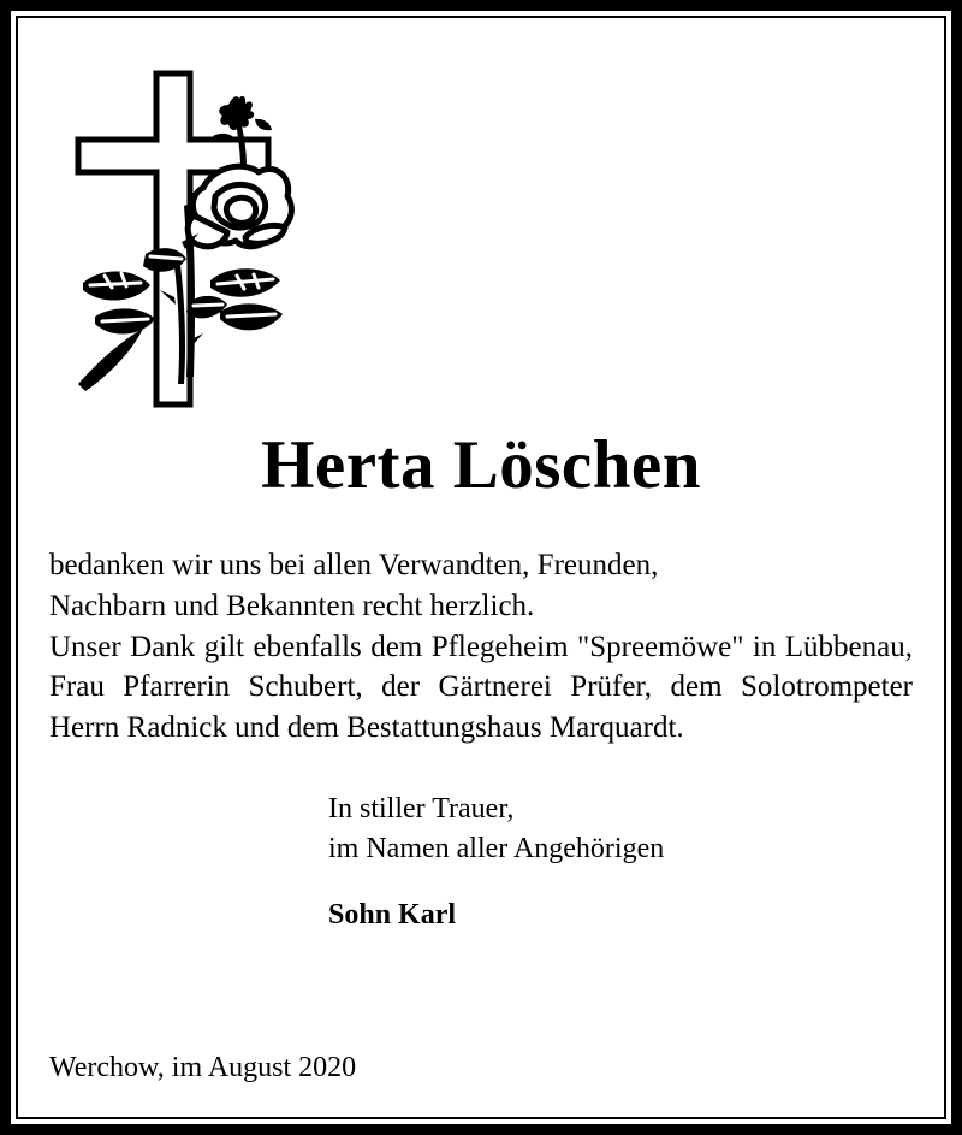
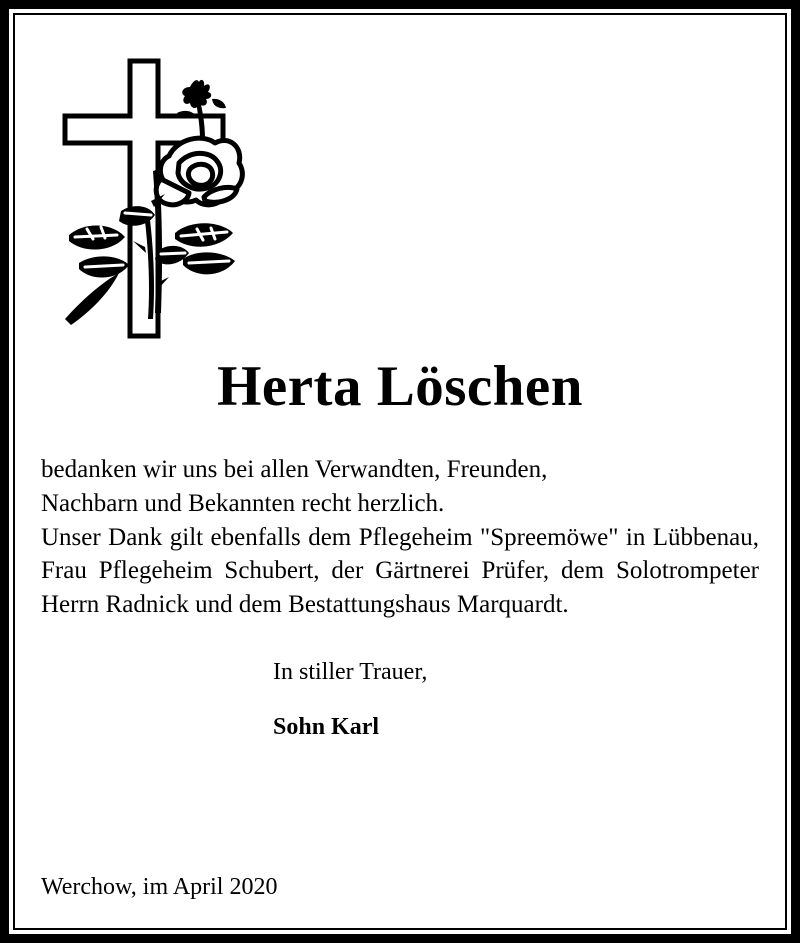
  Herta Löschen
  bedanken wir uns bei allen Verwandten, Freunden,
  Nachbarn und Bekannten recht herzlich.
- Unser Dank gilt ebenfalls dem Pflegeheim "Spreemöwe" in Lübbenau, Frau Pfarrerin Schubert, der Gärtnerei Prüfer, dem Solotrompeter Herrn Radnick und dem Bestattungshaus Marquardt.
+ Unser Dank gilt ebenfalls dem Pflegeheim "Spreemöwe" in Lübbenau, Frau Pflegeheim Schubert, der Gärtnerei Prüfer, dem Solotrompeter Herrn Radnick und dem Bestattungshaus Marquardt.
  In stiller Trauer,
- im Namen aller Angehörigen
  Sohn Karl
- Werchow, im August 2020
+ Werchow, im April 2020
